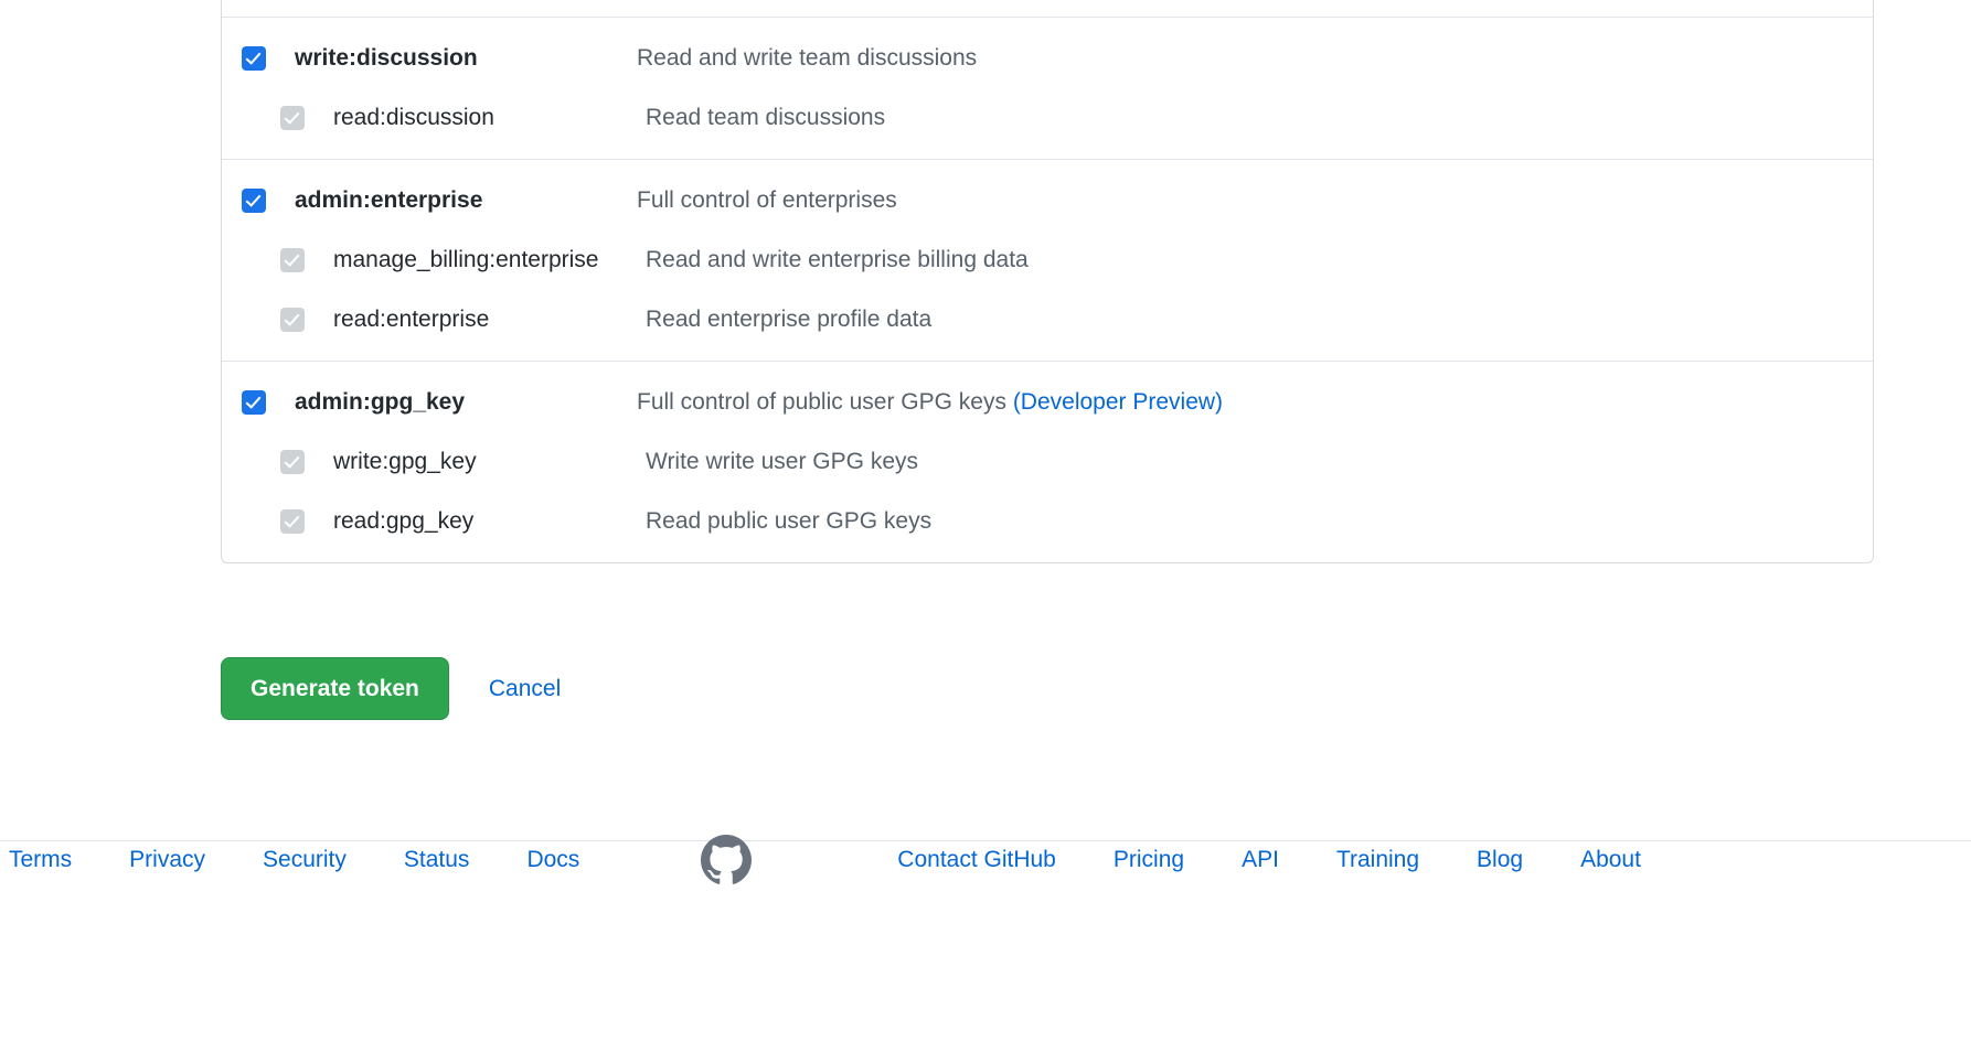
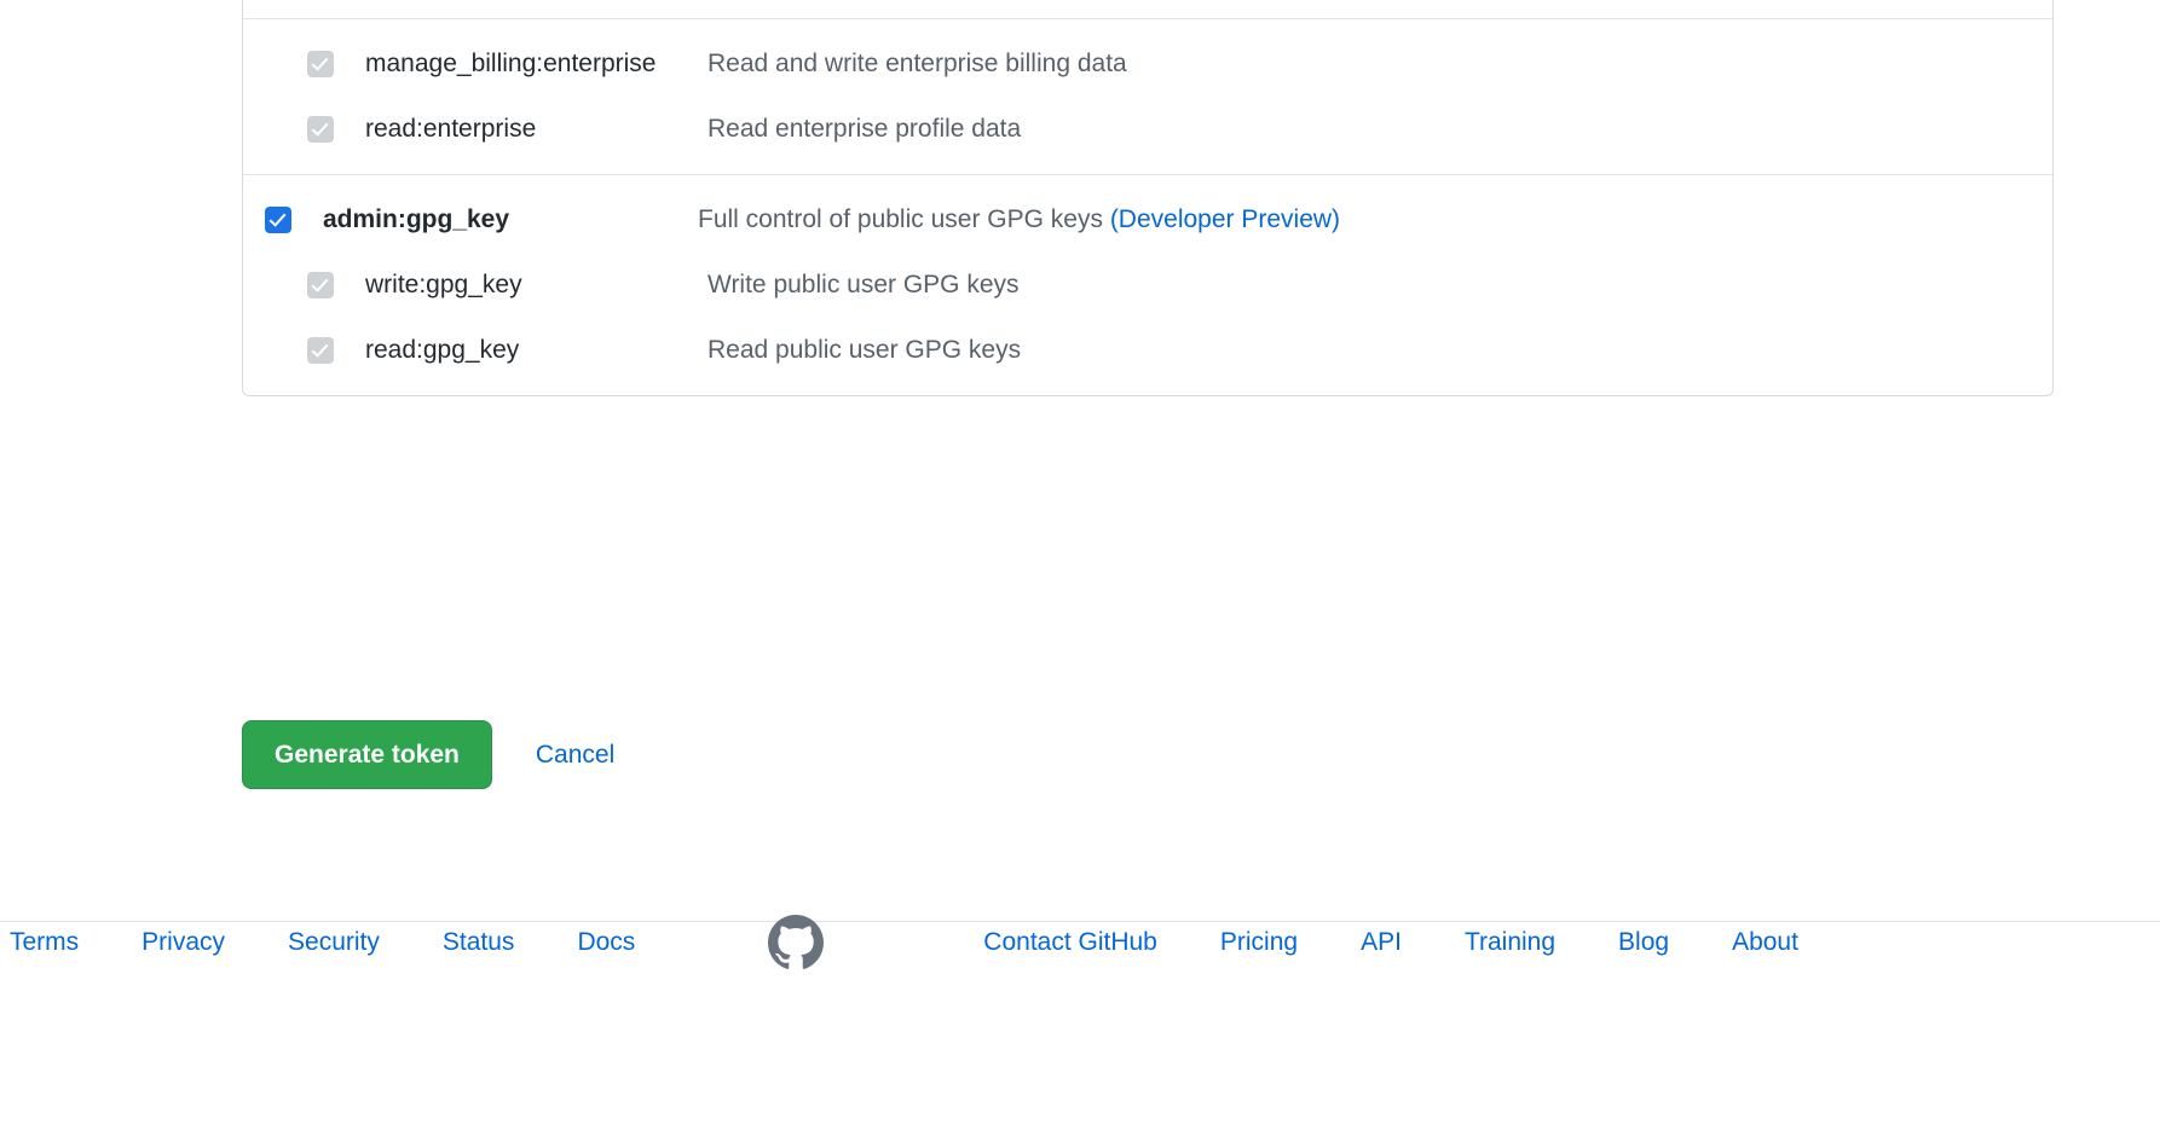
- write:discussion
- Read and write team discussions
- read:discussion
- Read team discussions
- admin:enterprise
- Full control of enterprises
  manage_billing:enterprise
  Read and write enterprise billing data
  read:enterprise
  Read enterprise profile data
  admin:gpg_key
  Full control of public user GPG keys (Developer Preview)
  write:gpg_key
- Write write user GPG keys
+ Write public user GPG keys
  read:gpg_key
  Read public user GPG keys
  Generate token
  Cancel
  Terms
  Privacy
  Security
  Status
  Docs
  Contact GitHub
  Pricing
  API
  Training
  Blog
  About
